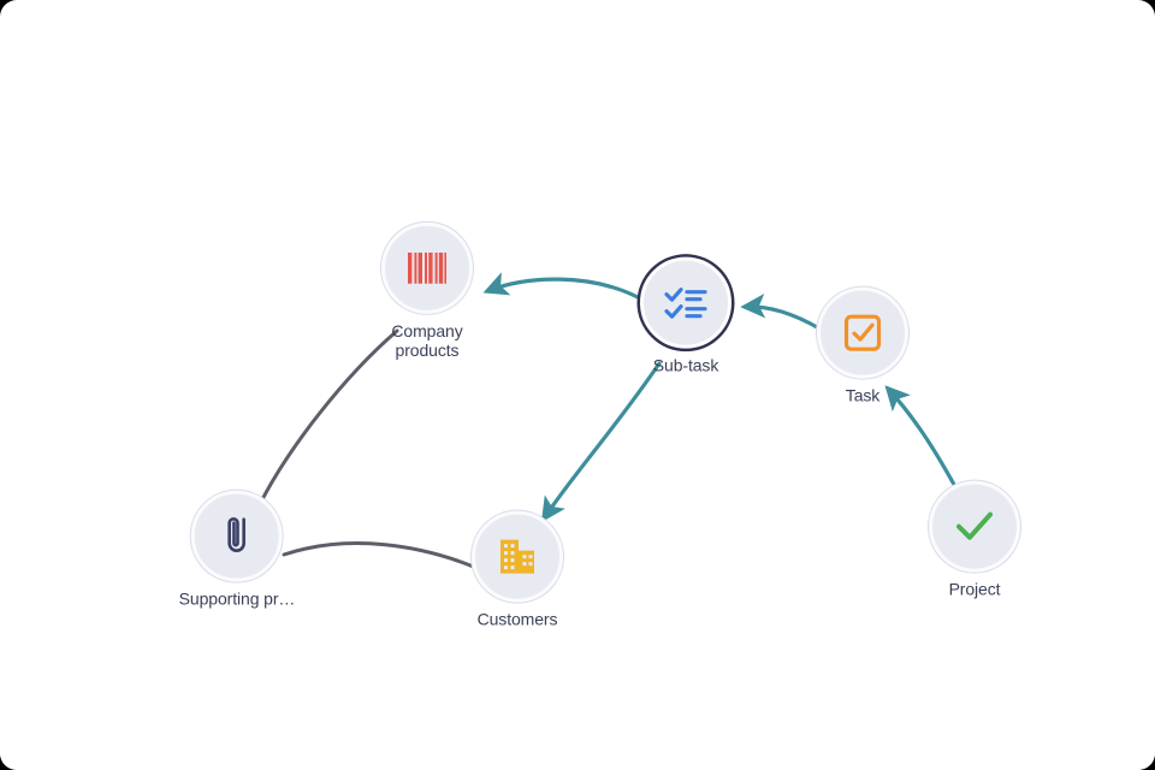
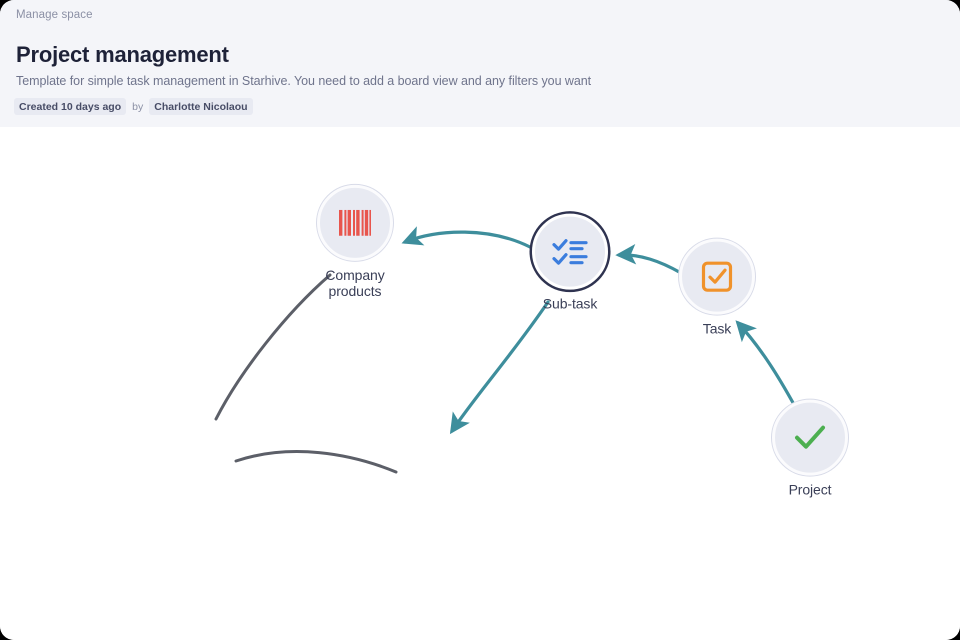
+ Manage space
+ Project management
+ Template for simple task management in Starhive. You need to add a board view and any filters you want
+ Created 10 days ago
+ by
+ Charlotte Nicolaou
  Company
  products
  Sub-task
  Task
  Project
- Customers
- Supporting pr…
